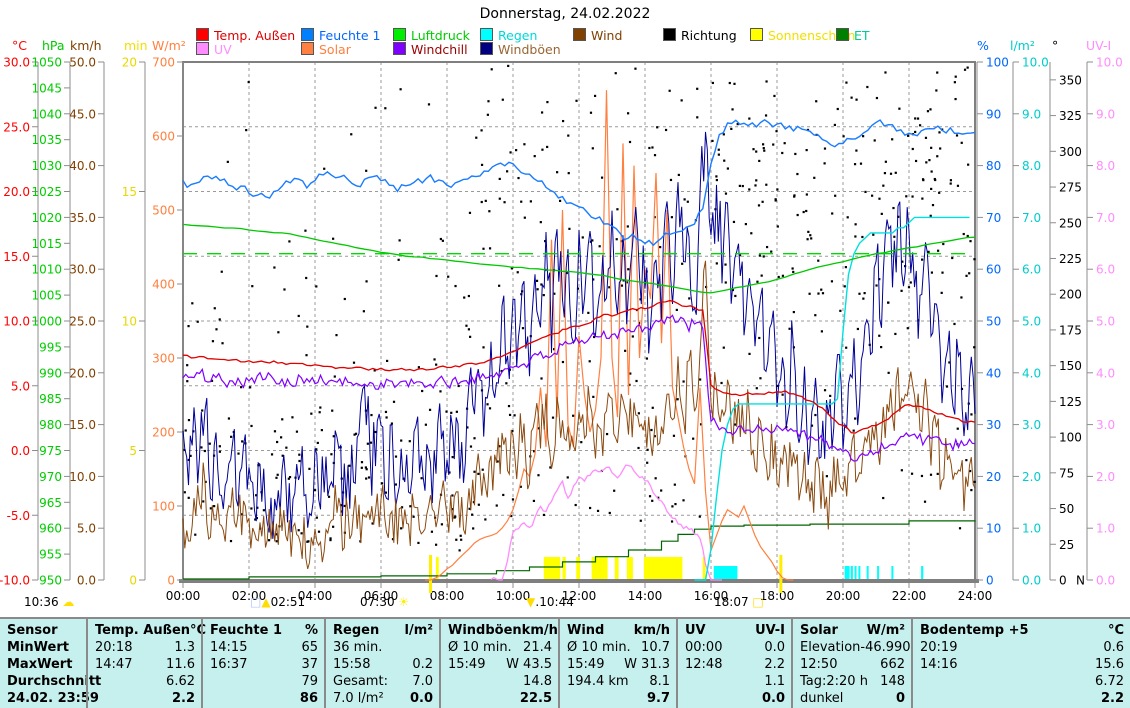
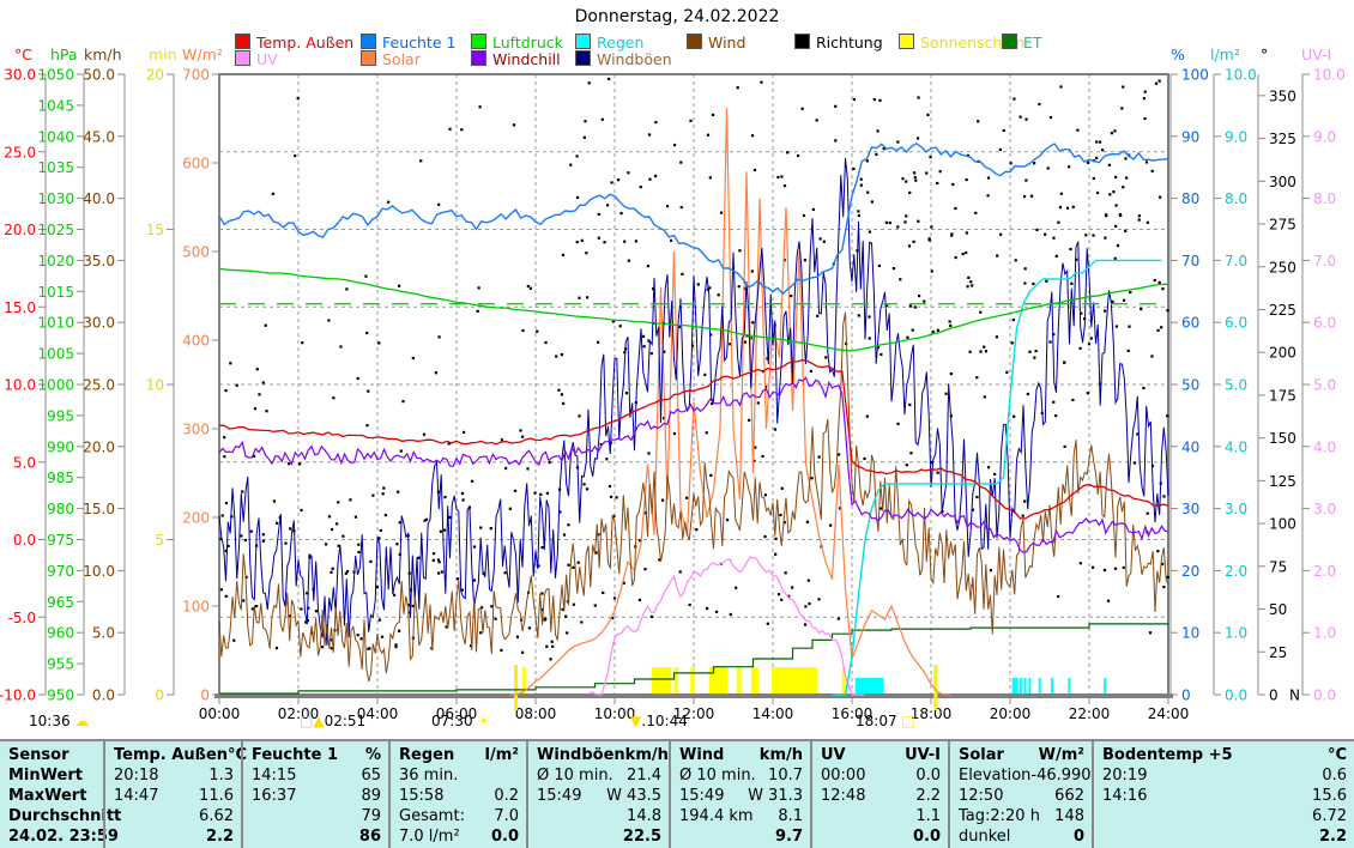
  Donnerstag, 24.02.2022
  Temp. Außen
  Feuchte 1
  Luftdruck
  Regen
  Wind
  Richtung
  Sonnenschn
  ET
  UV
  Solar
  Windchill
  Windböen
  °C
  hPa
  km/h
  min
  W/m²
  %
  l/m²
  °
  UV-I
  -10.0
  -5.0
  0.0
  5.0
  10.0
  15.0
  20.0
  25.0
  30.0
  950
  955
  960
  965
  970
  975
  980
  985
  990
  995
  1000
  1005
  1010
  1015
  1020
  1025
  1030
  1035
  1040
  1045
  1050
  0.0
  5.0
  10.0
  15.0
  20.0
  25.0
  30.0
  35.0
  40.0
  45.0
  50.0
  0
  5
  10
  15
  20
  0
  100
  200
  300
  400
  500
  600
  700
  0
  10
  20
  30
  40
  50
  60
  70
  80
  90
  100
  0.0
  1.0
  2.0
  3.0
  4.0
  5.0
  6.0
  7.0
  8.0
  9.0
  10.0
  0
  N
  25
  50
  75
  100
  125
  150
  175
  200
  225
  250
  275
  300
  325
  350
  0.0
  1.0
  2.0
  3.0
  4.0
  5.0
  6.0
  7.0
  8.0
  9.0
  10.0
  00:00
  02:00
  04:00
  06:00
  08:00
  10:00
  12:00
  14:00
  16:00
  18:00
  20:00
  22:00
  24:00
  10:36 ☁
  □▲02:51
  07:30 ☀
  ▼․10:44
  18:07 □
  Sensor
  MinWert
  MaxWert
  Durchschnitt
  24.02. 23:59
  Temp. Außen
  °C
  20:18
  1.3
  14:47
  11.6
  6.62
  2.2
  Feuchte 1
  %
  14:15
  65
  16:37
- 37
+ 89
  79
  86
  Regen
  l/m²
  36 min.
  15:58
  0.2
  Gesamt:
  7.0
  7.0 l/m²
  0.0
  Windböen
  km/h
  Ø 10 min.
  21.4
  15:49
  W 43.5
  14.8
  22.5
  Wind
  km/h
  Ø 10 min.
  10.7
  15:49
  W 31.3
  194.4 km
  8.1
  9.7
  UV
  UV-I
  00:00
  0.0
  12:48
  2.2
  1.1
  0.0
  Solar
  W/m²
  Elevation
  -46.990
  12:50
  662
  Tag:2:20 h
  148
  dunkel
  0
  Bodentemp +5
  °C
  20:19
  0.6
  14:16
  15.6
  6.72
  2.2
